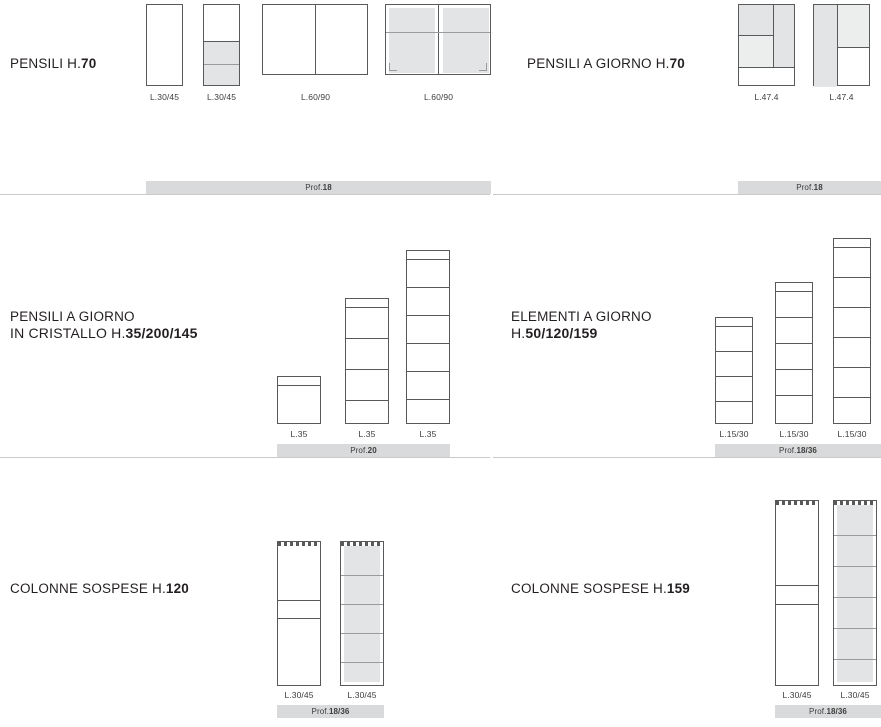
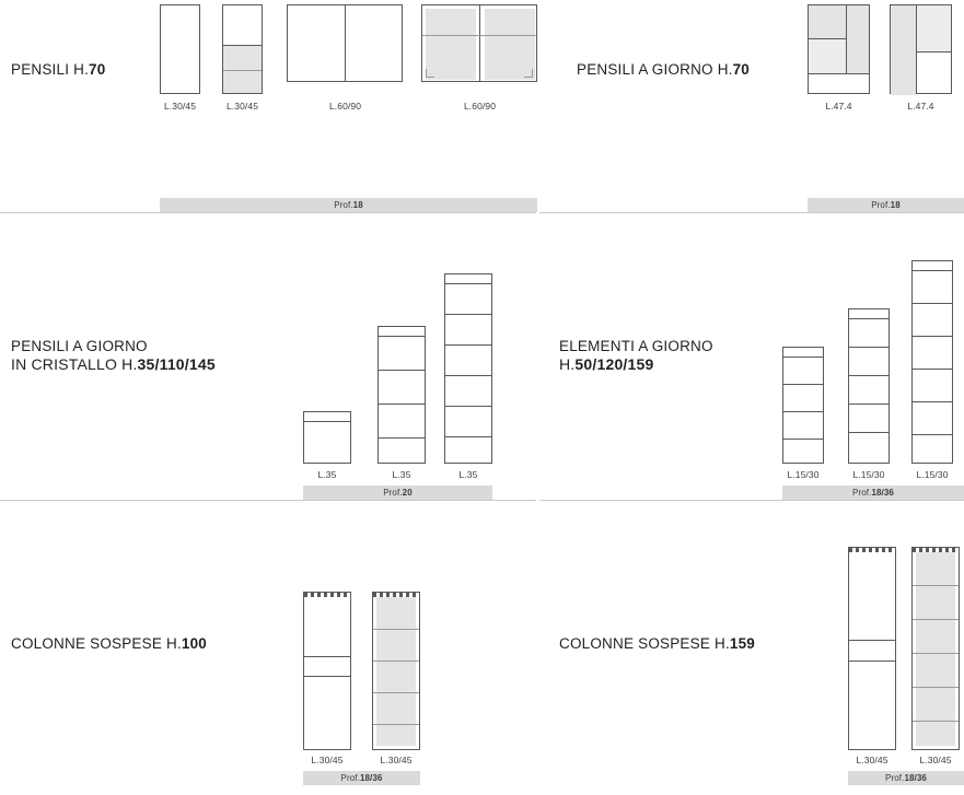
  PENSILI H.70
  L.30/45
  L.30/45
  L.60/90
  L.60/90
  Prof.18
  PENSILI A GIORNO H.70
  L.47.4
  L.47.4
  Prof.18
  PENSILI A GIORNO
- IN CRISTALLO H.35/200/145
+ IN CRISTALLO H.35/110/145
  L.35
  L.35
  L.35
  Prof.20
  ELEMENTI A GIORNO
  H.50/120/159
  L.15/30
  L.15/30
  L.15/30
  Prof.18/36
- COLONNE SOSPESE H.120
+ COLONNE SOSPESE H.100
  L.30/45
  L.30/45
  Prof.18/36
  COLONNE SOSPESE H.159
  L.30/45
  L.30/45
  Prof.18/36
